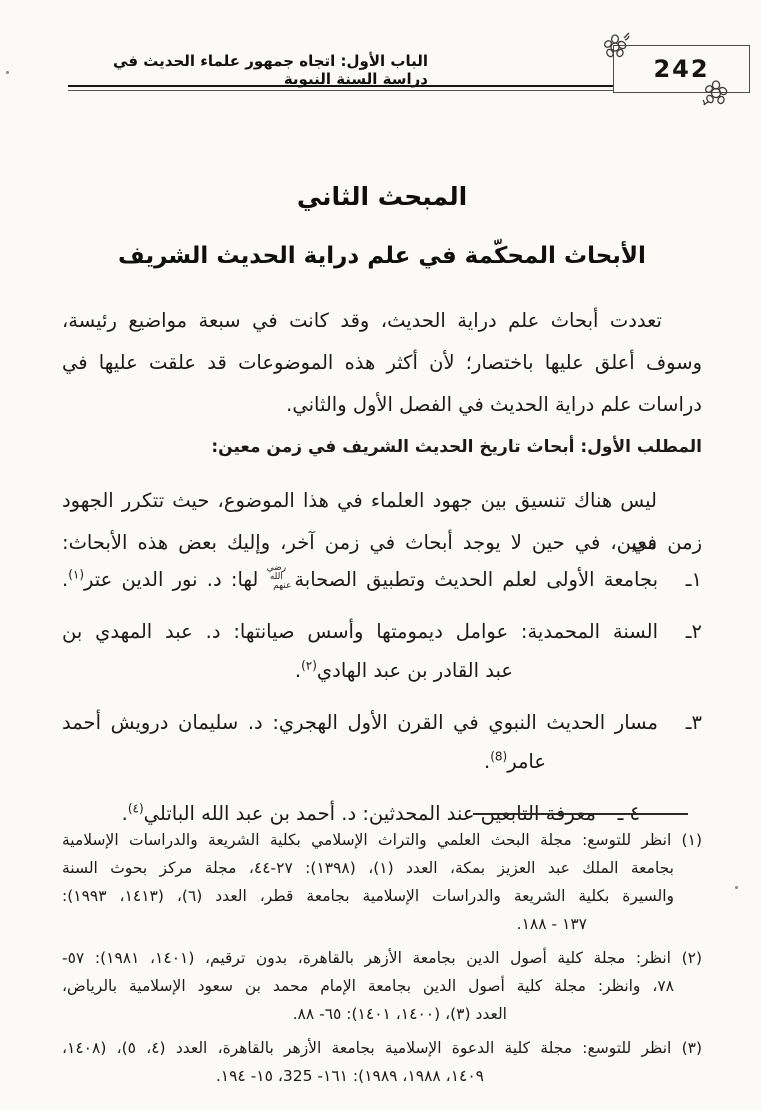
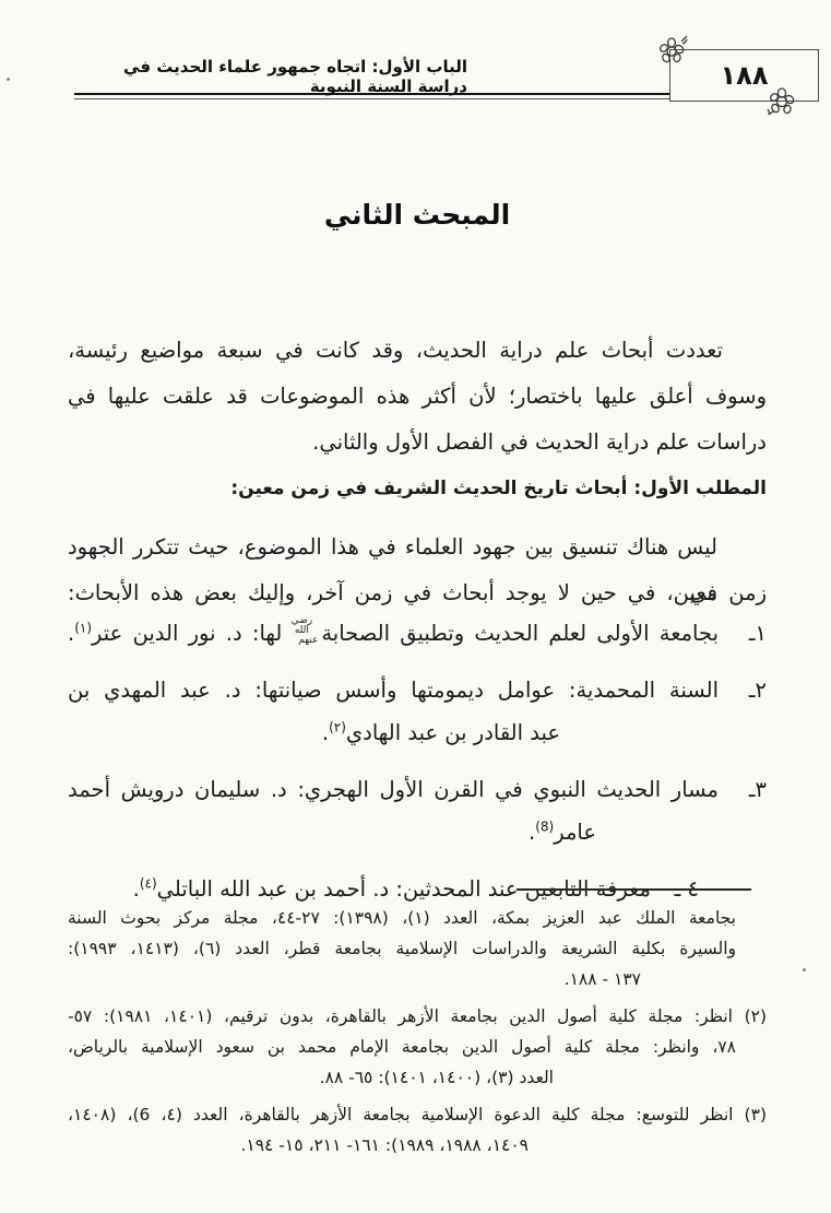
- 242
+ ١٨٨
  الباب الأول: اتجاه جمهور علماء الحديث في دراسة السنة النبوية
  المبحث الثاني
- الأبحاث المحكّمة في علم دراية الحديث الشريف
  تعددت أبحاث علم دراية الحديث، وقد كانت في سبعة مواضيع رئيسة،
  وسوف أعلق عليها باختصار؛ لأن أكثر هذه الموضوعات قد علقت عليها في
  دراسات علم دراية الحديث في الفصل الأول والثاني.
  المطلب الأول: أبحاث تاريخ الحديث الشريف في زمن معين:
  ليس هناك تنسيق بين جهود العلماء في هذا الموضوع، حيث تتكرر الجهود في
  زمن معين، في حين لا يوجد أبحاث في زمن آخر، وإليك بعض هذه الأبحاث:
  ١ـ
  بجامعة الأولى لعلم الحديث وتطبيق الصحابةرضي الله عنهملها: د. نور الدين عتر(١).
  ٢ـ
  السنة المحمدية: عوامل ديمومتها وأسس صيانتها: د. عبد المهدي بن
  عبد القادر بن عبد الهادي(٢).
  ٣ـ
  مسار الحديث النبوي في القرن الأول الهجري: د. سليمان درويش أحمد
  عامر(8).
  عند المحدثين: د. أحمد بن عبد الله الباتلي(٤).
- (١) انظر للتوسع: مجلة البحث العلمي والتراث الإسلامي بكلية الشريعة والدراسات الإسلامية
  بجامعة الملك عبد العزيز بمكة، العدد (١)، (١٣٩٨): ٢٧-٤٤، مجلة مركز بحوث السنة
  والسيرة بكلية الشريعة والدراسات الإسلامية بجامعة قطر، العدد (٦)، (١٤١٣، ١٩٩٣):
  ١٣٧ - ١٨٨.
  (٢) انظر: مجلة كلية أصول الدين بجامعة الأزهر بالقاهرة، بدون ترقيم، (١٤٠١، ١٩٨١): ٥٧-
  ٧٨، وانظر: مجلة كلية أصول الدين بجامعة الإمام محمد بن سعود الإسلامية بالرياض،
  العدد (٣)، (١٤٠٠، ١٤٠١): ٦٥- ٨٨.
- (٣) انظر للتوسع: مجلة كلية الدعوة الإسلامية بجامعة الأزهر بالقاهرة، العدد (٤، ٥)، (١٤٠٨،
+ (٣) انظر للتوسع: مجلة كلية الدعوة الإسلامية بجامعة الأزهر بالقاهرة، العدد (٤، 6)، (١٤٠٨،
- ١٤٠٩، ١٩٨٨، ١٩٨٩): ١٦١- 325، ١٥- ١٩٤.
+ ١٤٠٩، ١٩٨٨، ١٩٨٩): ١٦١- ٢١١، ١٥- ١٩٤.
